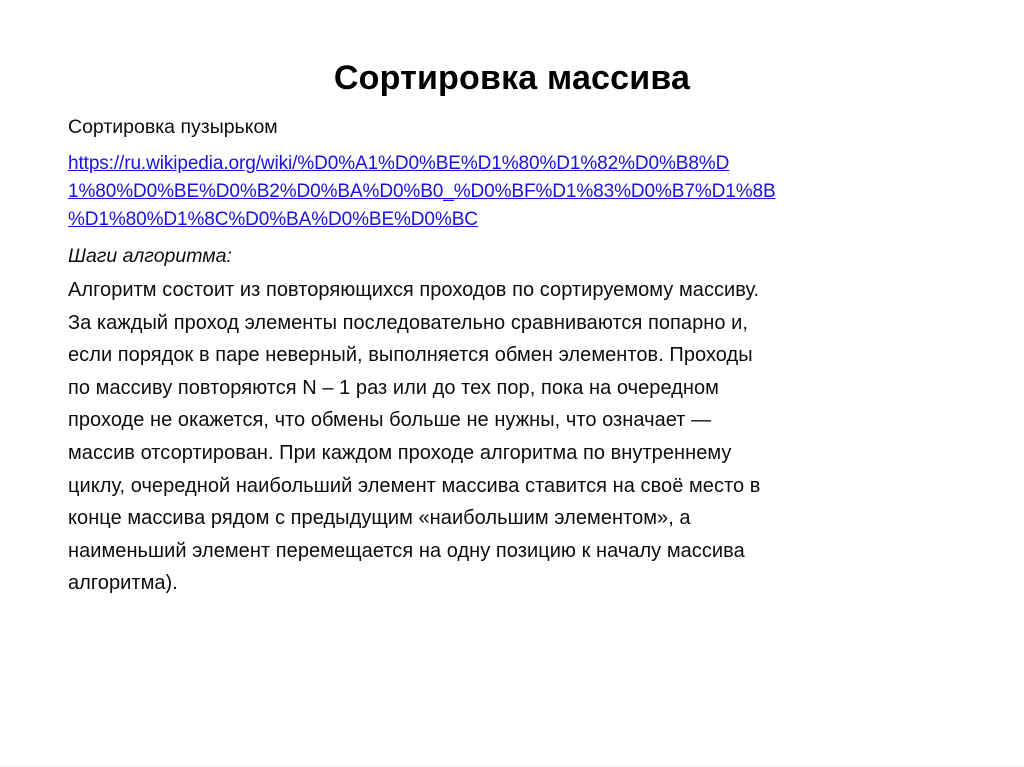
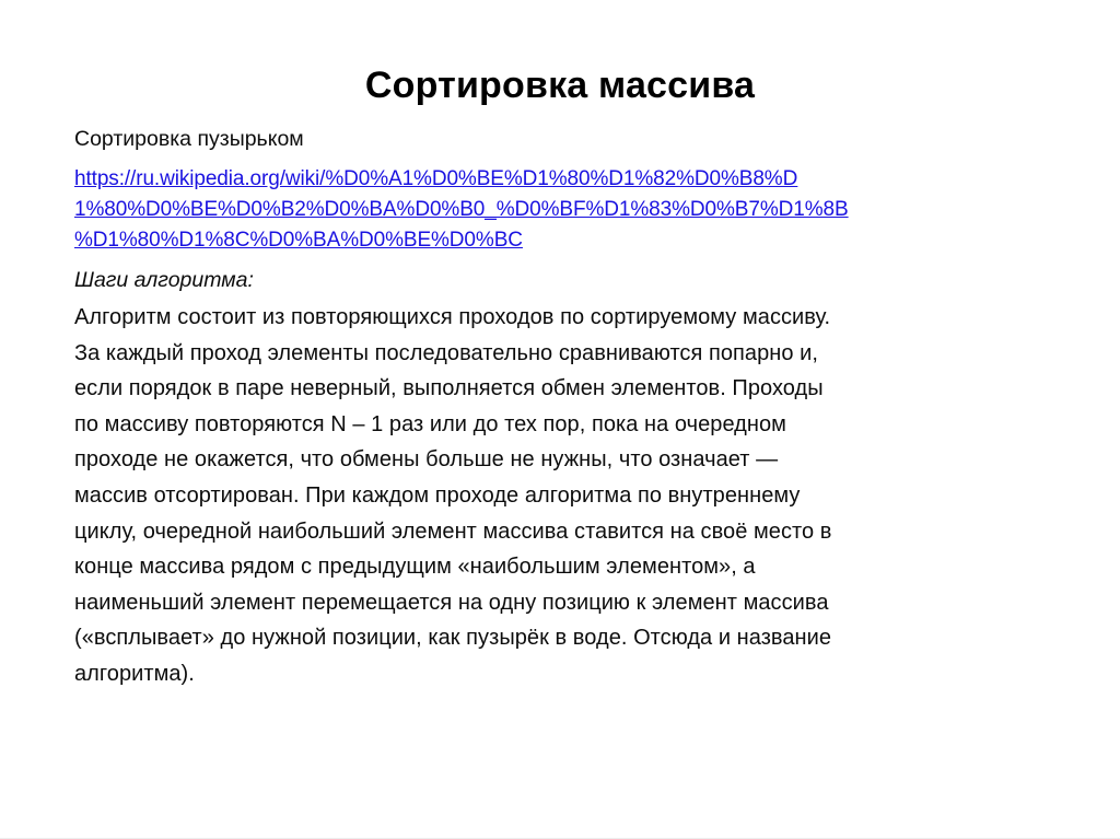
  Сортировка массива
  Сортировка пузырьком
  https://ru.wikipedia.org/wiki/%D0%A1%D0%BE%D1%80%D1%82%D0%B8%D
  1%80%D0%BE%D0%B2%D0%BA%D0%B0_%D0%BF%D1%83%D0%B7%D1%8B
  %D1%80%D1%8C%D0%BA%D0%BE%D0%BC
  Шаги алгоритма:
  Алгоритм состоит из повторяющихся проходов по сортируемому массиву.
  За каждый проход элементы последовательно сравниваются попарно и,
  если порядок в паре неверный, выполняется обмен элементов. Проходы
  по массиву повторяются N – 1 раз или до тех пор, пока на очередном
  проходе не окажется, что обмены больше не нужны, что означает —
  массив отсортирован. При каждом проходе алгоритма по внутреннему
  циклу, очередной наибольший элемент массива ставится на своё место в
  конце массива рядом с предыдущим «наибольшим элементом», а
- наименьший элемент перемещается на одну позицию к началу массива
+ наименьший элемент перемещается на одну позицию к элемент массива
+ («всплывает» до нужной позиции, как пузырёк в воде. Отсюда и название
  алгоритма).
